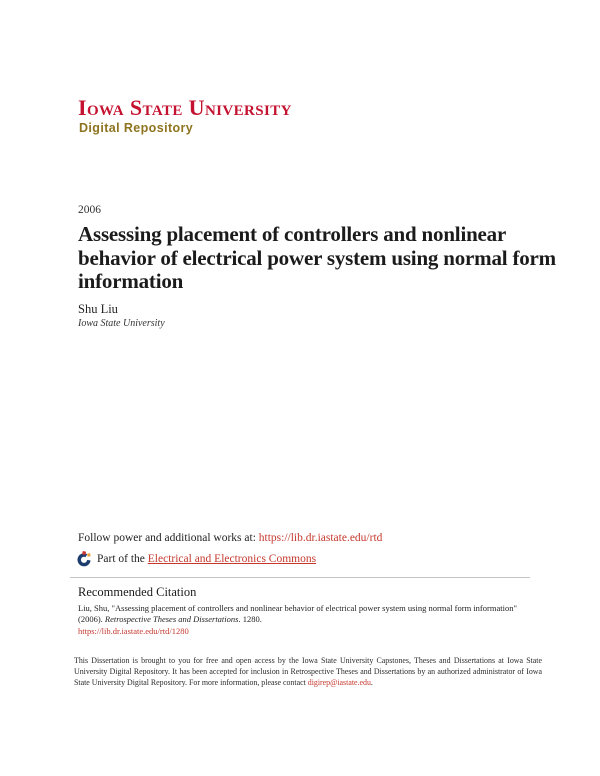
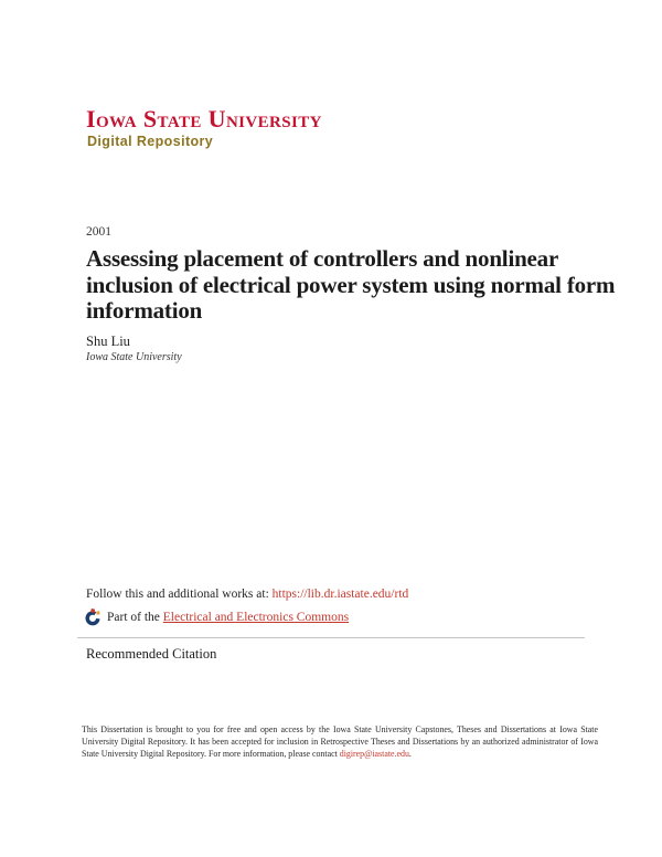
  Iowa State University
  Digital Repository
- 2006
+ 2001
- Assessing placement of controllers and nonlinear behavior of electrical power system using normal form information
+ Assessing placement of controllers and nonlinear inclusion of electrical power system using normal form information
  Shu Liu
  Iowa State University
- Follow power and additional works at: https://lib.dr.iastate.edu/rtd
+ Follow this and additional works at: https://lib.dr.iastate.edu/rtd
  Part of the Electrical and Electronics Commons
  Recommended Citation
- Liu, Shu, "Assessing placement of controllers and nonlinear behavior of electrical power system using normal form information" (2006). Retrospective Theses and Dissertations. 1280.
- https://lib.dr.iastate.edu/rtd/1280
  This Dissertation is brought to you for free and open access by the Iowa State University Capstones, Theses and Dissertations at Iowa State University Digital Repository. It has been accepted for inclusion in Retrospective Theses and Dissertations by an authorized administrator of Iowa State University Digital Repository. For more information, please contact digirep@iastate.edu.
